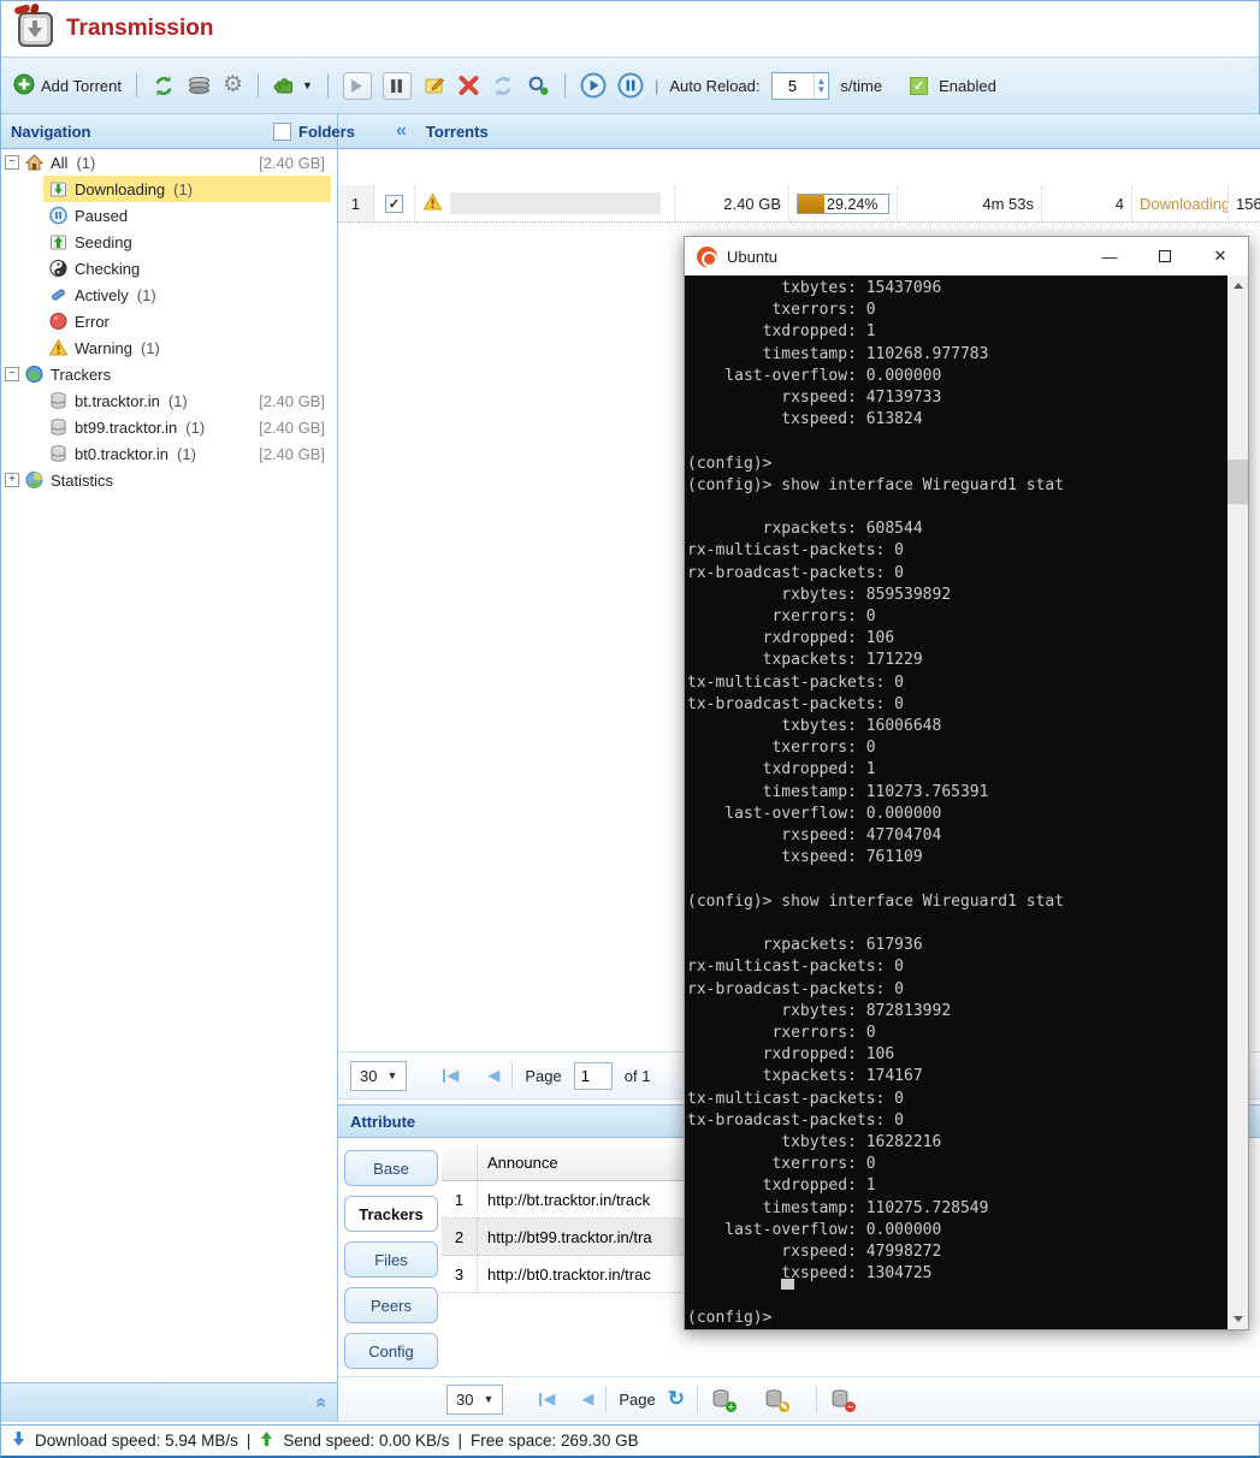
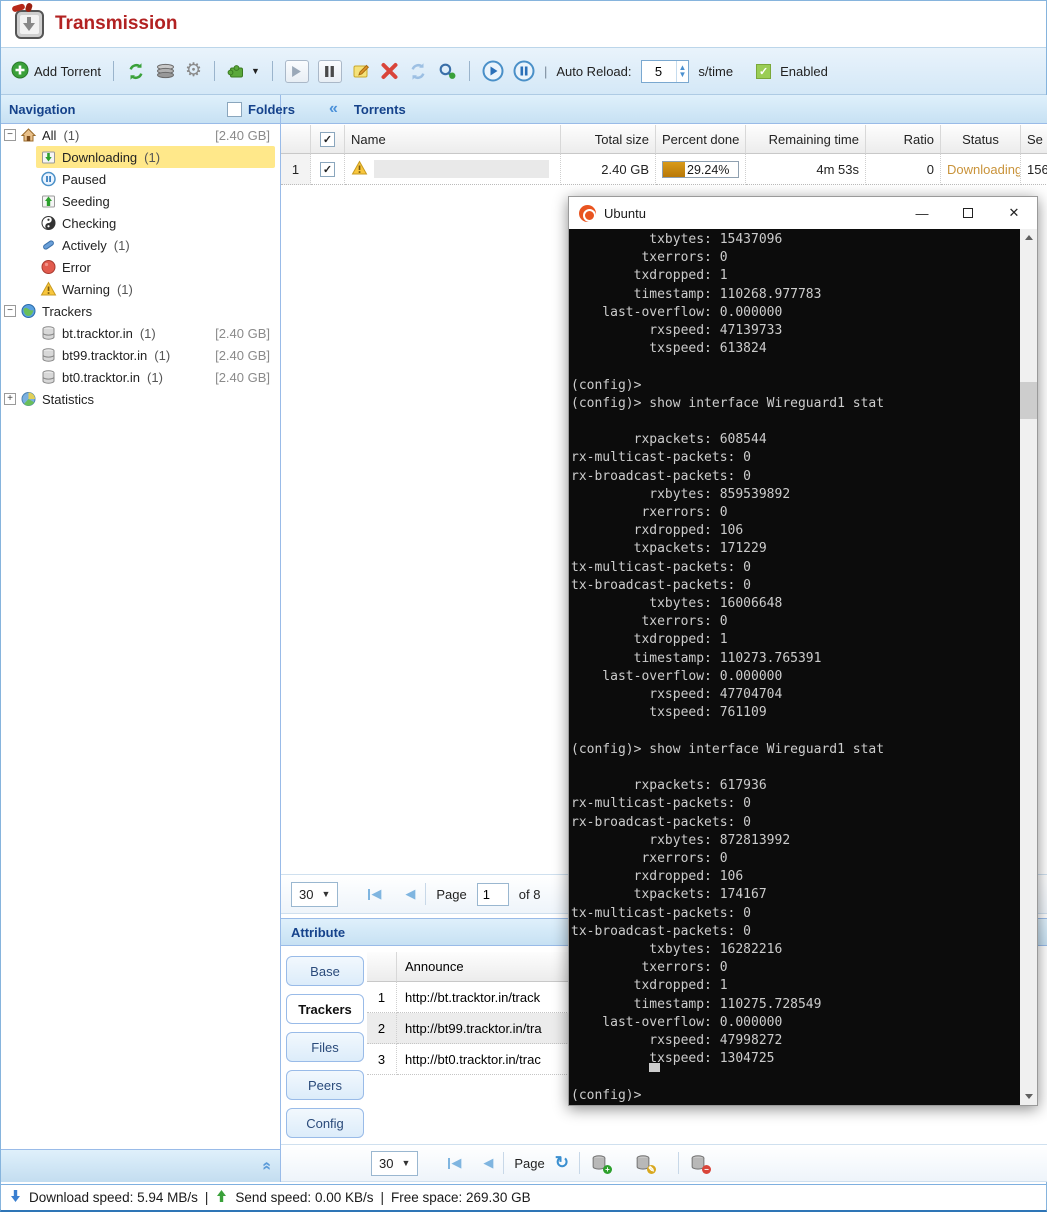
  Transmission
  Add Torrent
  ⚙
  ▼
  |
  Auto Reload:
  5
  ▲
  ▼
  s/time
  Enabled
  Navigation
  «
  Torrents
  Folders
  −
  All
  (1)
  [2.40 GB]
  Downloading
  (1)
  Paused
  Seeding
  Checking
  Actively
  (1)
  Error
  Warning
  (1)
  −
  Trackers
  bt.tracktor.in
  (1)
  [2.40 GB]
  bt99.tracktor.in
  (1)
  [2.40 GB]
  bt0.tracktor.in
  (1)
  [2.40 GB]
  +
  Statistics
+ Name
+ Total size
+ Percent done
+ Remaining time
+ Ratio
+ Status
+ Se
  1
  2.40 GB
  29.24%
  4m 53s
- 4
+ 0
  Downloading
  156
  30
  ▼
  ◀
  ◀
  Page
  1
- of 1
+ of 8
  Attribute
  Base
  Trackers
  Files
  Peers
  Config
  Announce
  1
  http://bt.tracktor.in/track
  2
  http://bt99.tracktor.in/tra
  3
  http://bt0.tracktor.in/trac
  30
  ▼
  ◀
  ◀
  Page
  ↻
  +
  ✎
  −
  Download speed: 5.94 MB/s
  |
  Send speed: 0.00 KB/s
  |
  Free space: 269.30 GB
  Ubuntu
  —
  ✕
  txbytes: 15437096
  txerrors: 0
  txdropped: 1
  timestamp: 110268.977783
  last-overflow: 0.000000
  rxspeed: 47139733
  txspeed: 613824
  (config)>
  (config)> show interface Wireguard1 stat
  rxpackets: 608544
  rx-multicast-packets: 0
  rx-broadcast-packets: 0
  rxbytes: 859539892
  rxerrors: 0
  rxdropped: 106
  txpackets: 171229
  tx-multicast-packets: 0
  tx-broadcast-packets: 0
  txbytes: 16006648
  txerrors: 0
  txdropped: 1
  timestamp: 110273.765391
  last-overflow: 0.000000
  rxspeed: 47704704
  txspeed: 761109
  (config)> show interface Wireguard1 stat
  rxpackets: 617936
  rx-multicast-packets: 0
  rx-broadcast-packets: 0
  rxbytes: 872813992
  rxerrors: 0
  rxdropped: 106
  txpackets: 174167
  tx-multicast-packets: 0
  tx-broadcast-packets: 0
  txbytes: 16282216
  txerrors: 0
  txdropped: 1
  timestamp: 110275.728549
  last-overflow: 0.000000
  rxspeed: 47998272
  txspeed: 1304725
  (config)>
